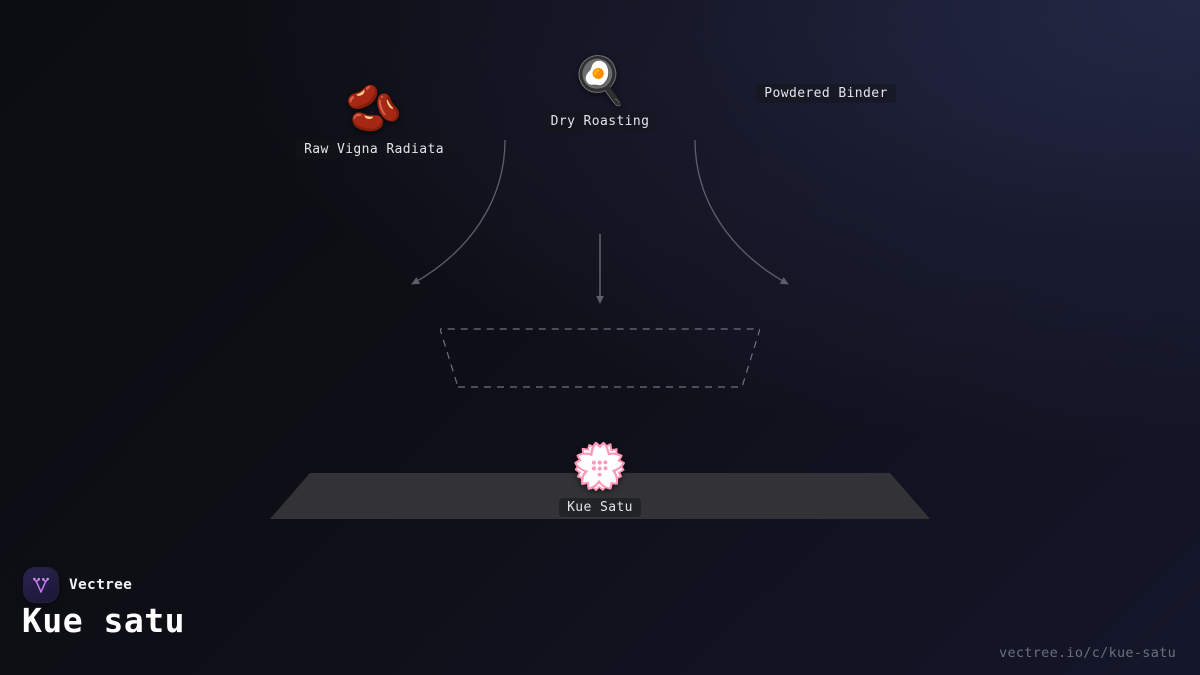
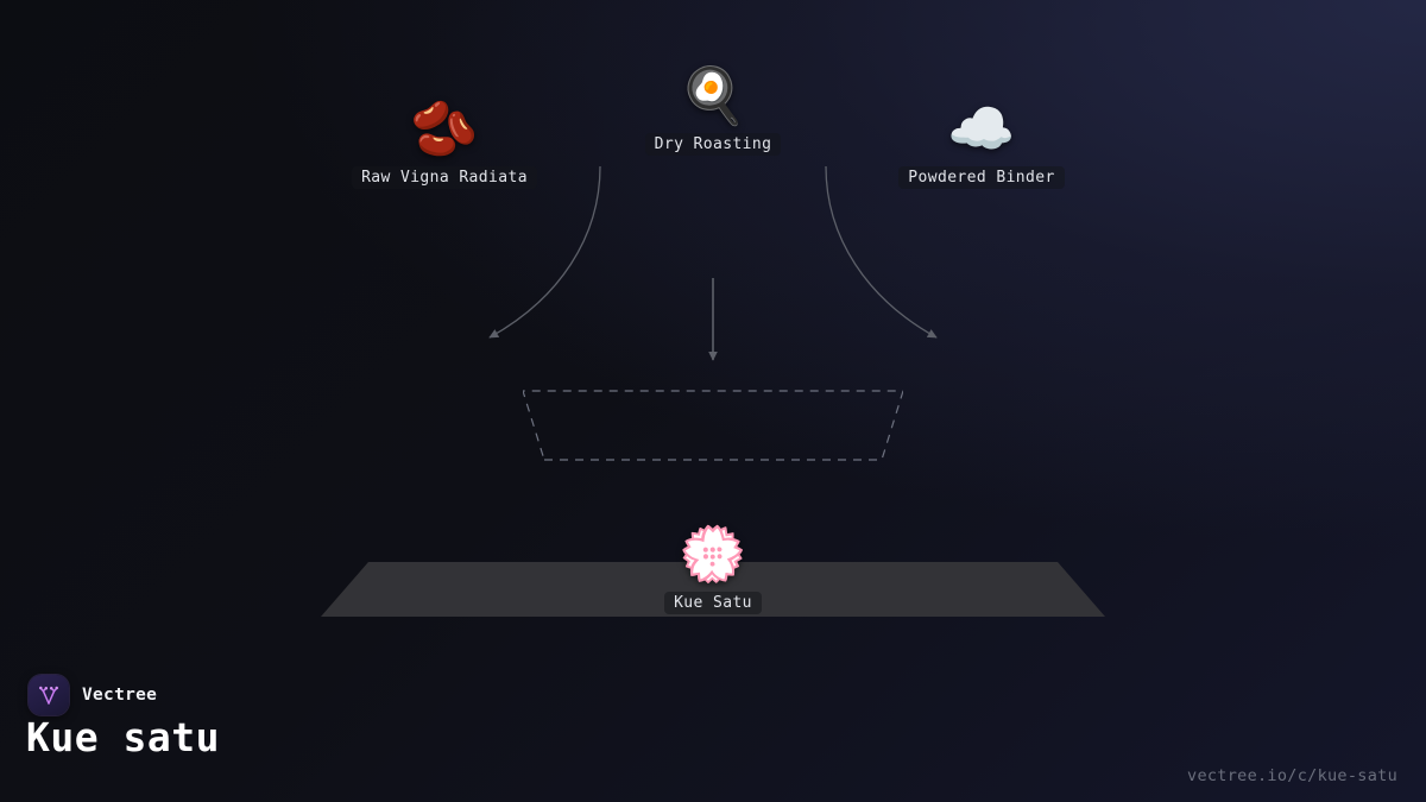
  🫘
  Raw Vigna Radiata
  🍳
  Dry Roasting
+ ☁️
  Powdered Binder
  💮
  Kue Satu
  Vectree
  Kue satu
  vectree.io/c/kue-satu
